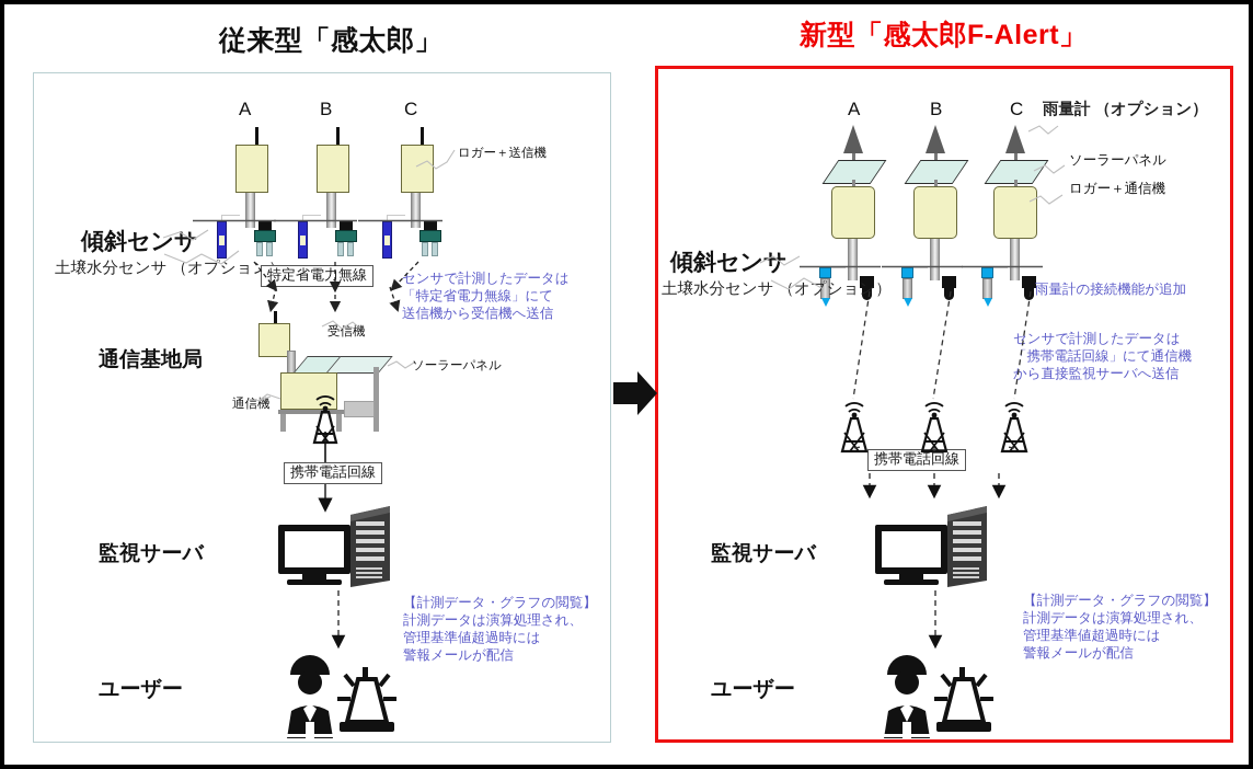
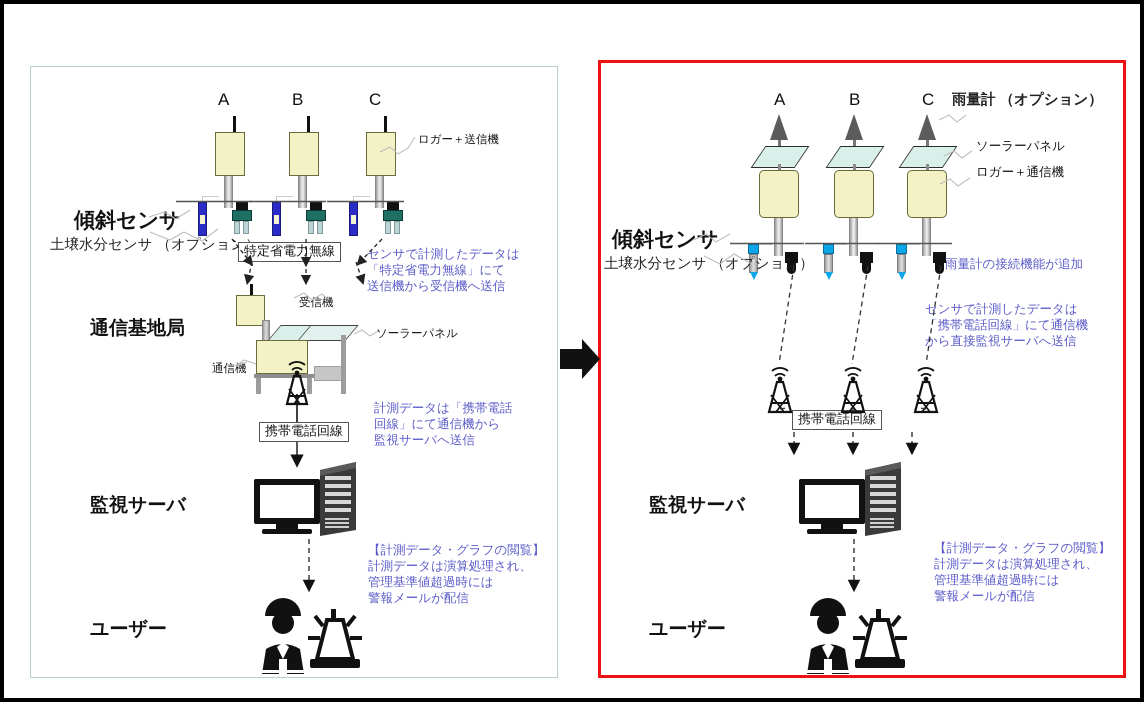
- 従来型「感太郎」
- 新型「感太郎F-Alert」
  A
  B
  C
  ロガー＋送信機
  傾斜センサ
  土壌水分センサ （オプショ
  特定省電力無線
  センサで計測したデータは
  「特定省電力無線」にて
  送信機から受信機へ送信
  通信基地局
  受信機
  ソーラーパネル
  通信機
  携帯電話回線
+ 計測データは「携帯電話
+ 回線」にて通信機から
+ 監視サーバへ送信
  監視サーバ
  【計測データ・グラフの閲覧】
  計測データは演算処理され、
  管理基準値超過時には
  警報メールが配信
  ユーザー
  A
  B
  C
  雨量計 （オプシ
  ソーラーパネル
  ロガー＋通信機
  雨量計の接続機能が追加
  センサで計測したデータは
  「携帯電話回線」にて通信機
  から直接監視サーバへ送信
  傾斜センサ
  土壌水分センサ （オプショ
  携帯電話回線
  監視サーバ
  【計測データ・グラフの閲覧】
  計測データは演算処理され、
  管理基準値超過時には
  警報メールが配信
  ユーザー
